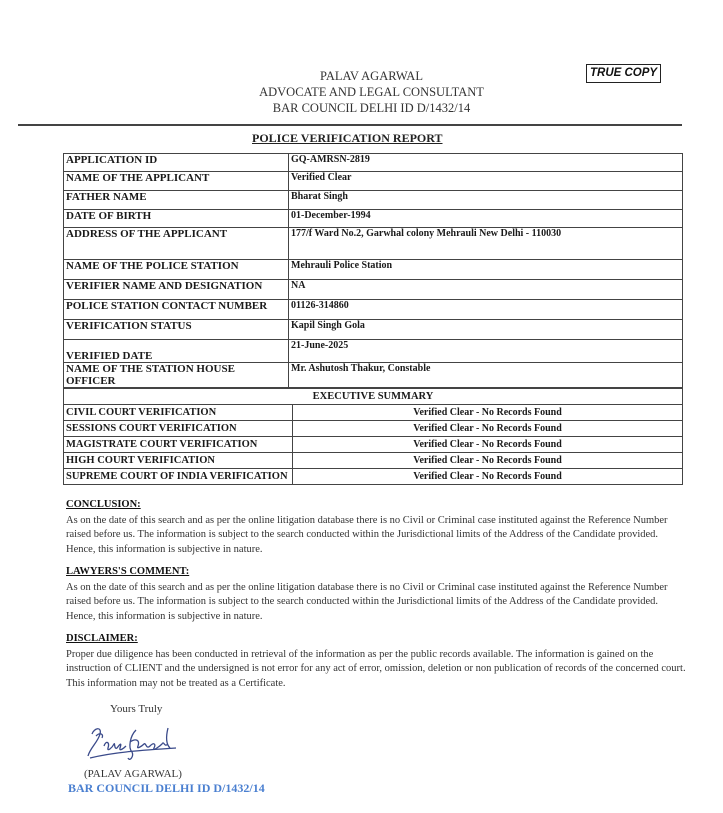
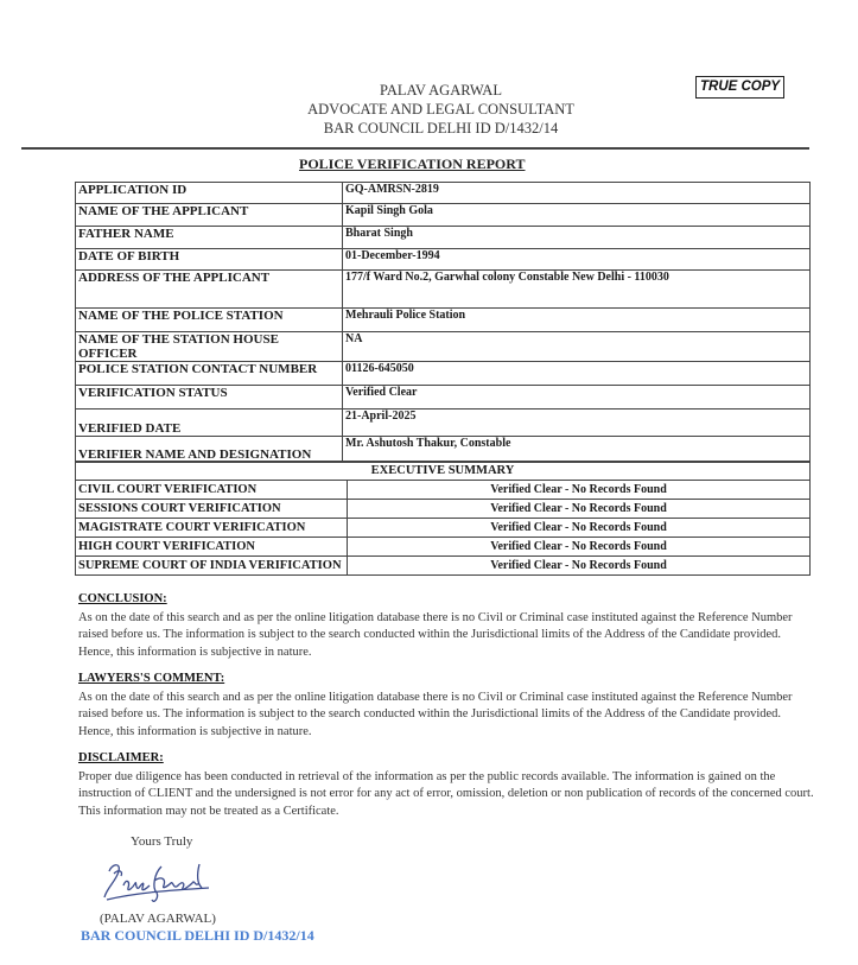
  PALAV AGARWAL
  ADVOCATE AND LEGAL CONSULTANT
  BAR COUNCIL DELHI ID D/1432/14
  TRUE COPY
  POLICE VERIFICATION REPORT
  APPLICATION ID	GQ-AMRSN-2819
- NAME OF THE APPLICANT	Verified Clear
+ NAME OF THE APPLICANT	Kapil Singh Gola
  FATHER NAME	Bharat Singh
  DATE OF BIRTH	01-December-1994
- ADDRESS OF THE APPLICANT	177/f Ward No.2, Garwhal colony Mehrauli New Delhi - 110030
+ ADDRESS OF THE APPLICANT	177/f Ward No.2, Garwhal colony Constable New Delhi - 110030
  NAME OF THE POLICE STATION	Mehrauli Police Station
- VERIFIER NAME AND DESIGNATION	NA
+ NAME OF THE STATION HOUSE OFFICER	NA
- POLICE STATION CONTACT NUMBER	01126-314860
+ POLICE STATION CONTACT NUMBER	01126-645050
- VERIFICATION STATUS	Kapil Singh Gola
+ VERIFICATION STATUS	Verified Clear
- VERIFIED DATE	21-June-2025
+ VERIFIED DATE	21-April-2025
- NAME OF THE STATION HOUSE OFFICER	Mr. Ashutosh Thakur, Constable
+ VERIFIER NAME AND DESIGNATION	Mr. Ashutosh Thakur, Constable
  EXECUTIVE SUMMARY
  CIVIL COURT VERIFICATION	Verified Clear - No Records Found
  SESSIONS COURT VERIFICATION	Verified Clear - No Records Found
  MAGISTRATE COURT VERIFICATION	Verified Clear - No Records Found
  HIGH COURT VERIFICATION	Verified Clear - No Records Found
  SUPREME COURT OF INDIA VERIFICATION	Verified Clear - No Records Found
  CONCLUSION:
  As on the date of this search and as per the online litigation database there is no Civil or Criminal case instituted against the Reference Number raised before us. The information is subject to the search conducted within the Jurisdictional limits of the Address of the Candidate provided. Hence, this information is subjective in nature.
  LAWYERS'S COMMENT:
  As on the date of this search and as per the online litigation database there is no Civil or Criminal case instituted against the Reference Number raised before us. The information is subject to the search conducted within the Jurisdictional limits of the Address of the Candidate provided. Hence, this information is subjective in nature.
  DISCLAIMER:
  Proper due diligence has been conducted in retrieval of the information as per the public records available. The information is gained on the instruction of CLIENT and the undersigned is not error for any act of error, omission, deletion or non publication of records of the concerned court. This information may not be treated as a Certificate.
  Yours Truly
  (PALAV AGARWAL)
  BAR COUNCIL DELHI ID D/1432/14
